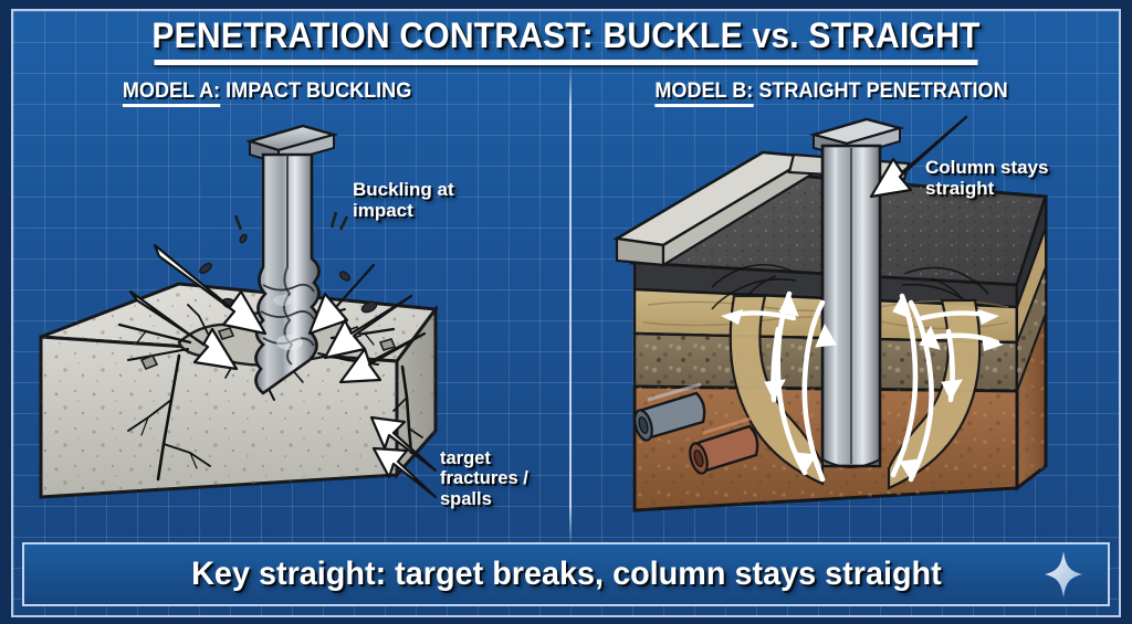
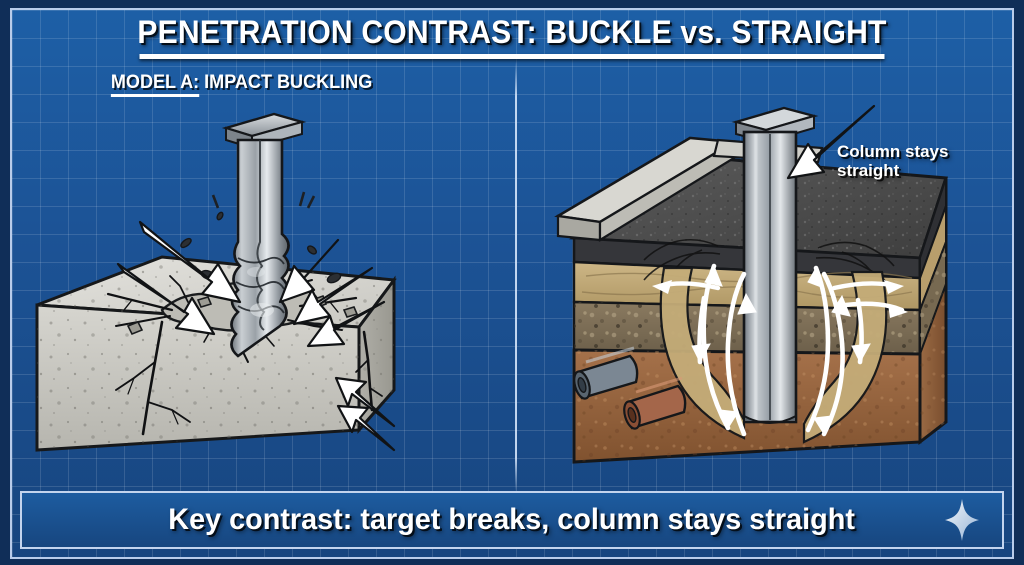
  PENETRATION CONTRAST: BUCKLE vs. STRAIGHT
  MODEL A: IMPACT BUCKLING
- MODEL B: STRAIGHT PENETRATION
- Buckling at
- impact
- target
- fractures /
- spalls
  Column stays
  straight
- Key straight: target breaks, column stays straight
+ Key contrast: target breaks, column stays straight
